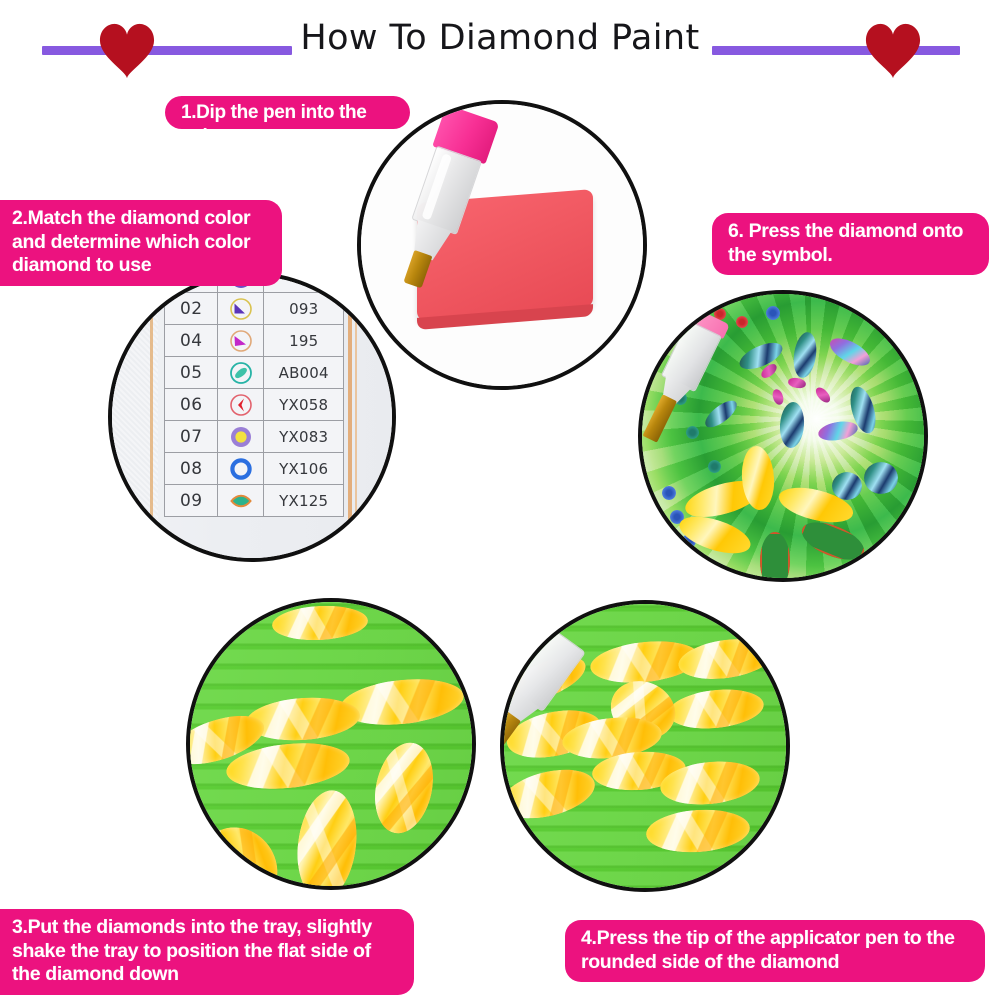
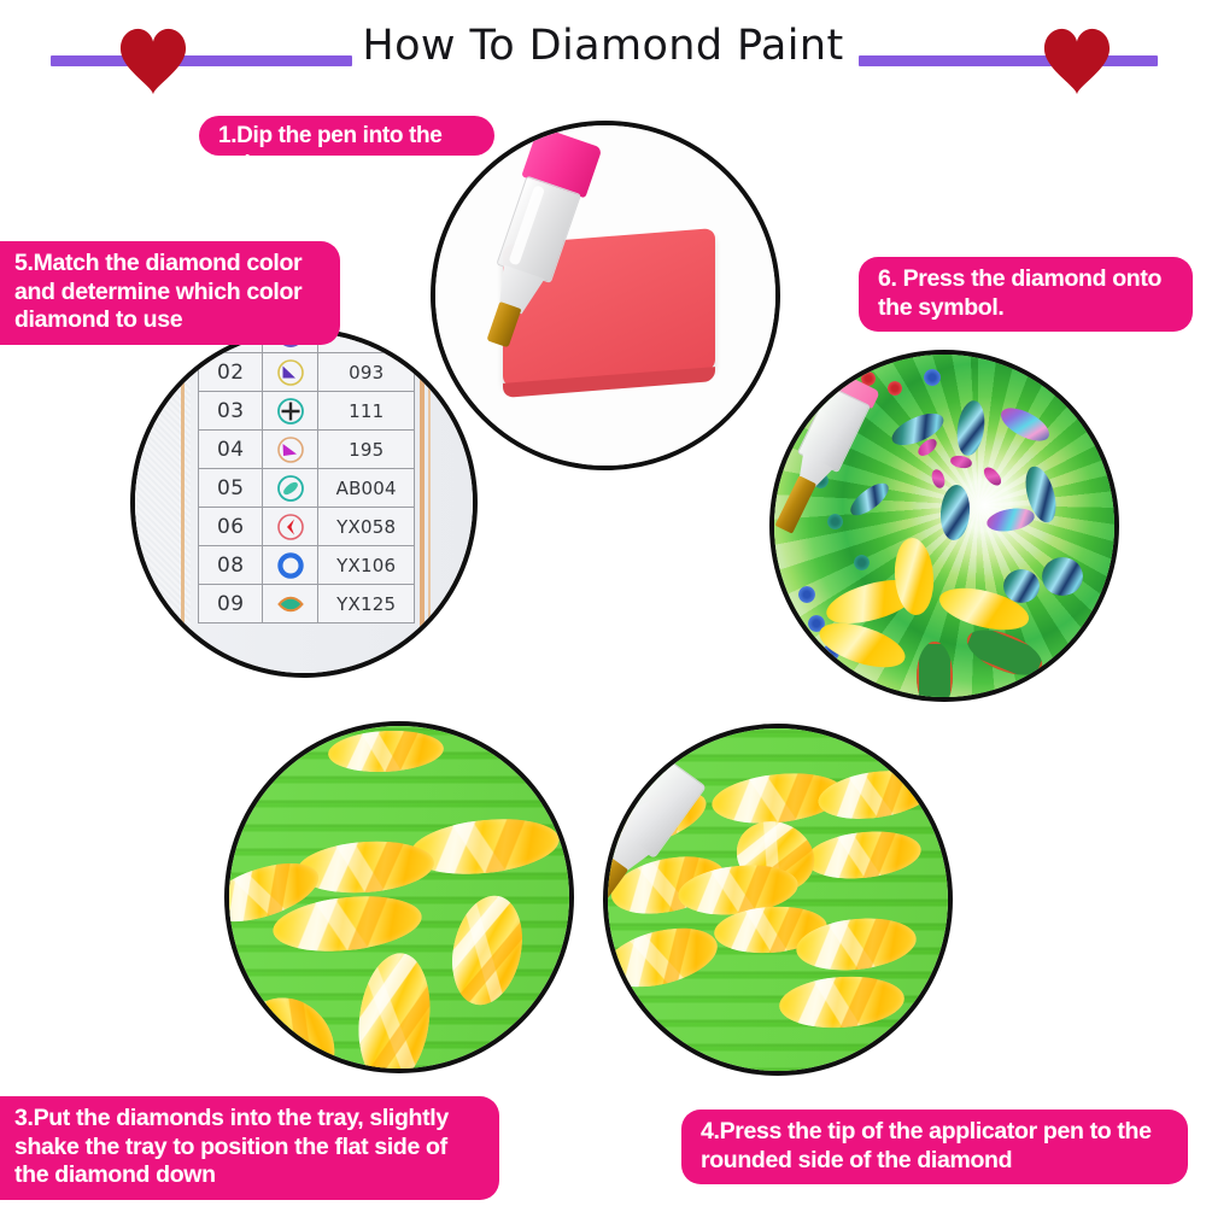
  How To Diamond Paint
  1.Dip the pen into the gel
- 2.Match the diamond color and determine which color diamond to use
+ 5.Match the diamond color and determine which color diamond to use
  6. Press the diamond onto the symbol.
  3.Put the diamonds into the tray, slightly shake the tray to position the flat side of the diamond down
  4.Press the tip of the applicator pen to the rounded side of the diamond
  02		093
+ 03		111
  04		195
  05		AB004
  06		YX058
- 07		YX083
  08		YX106
  09		YX125
